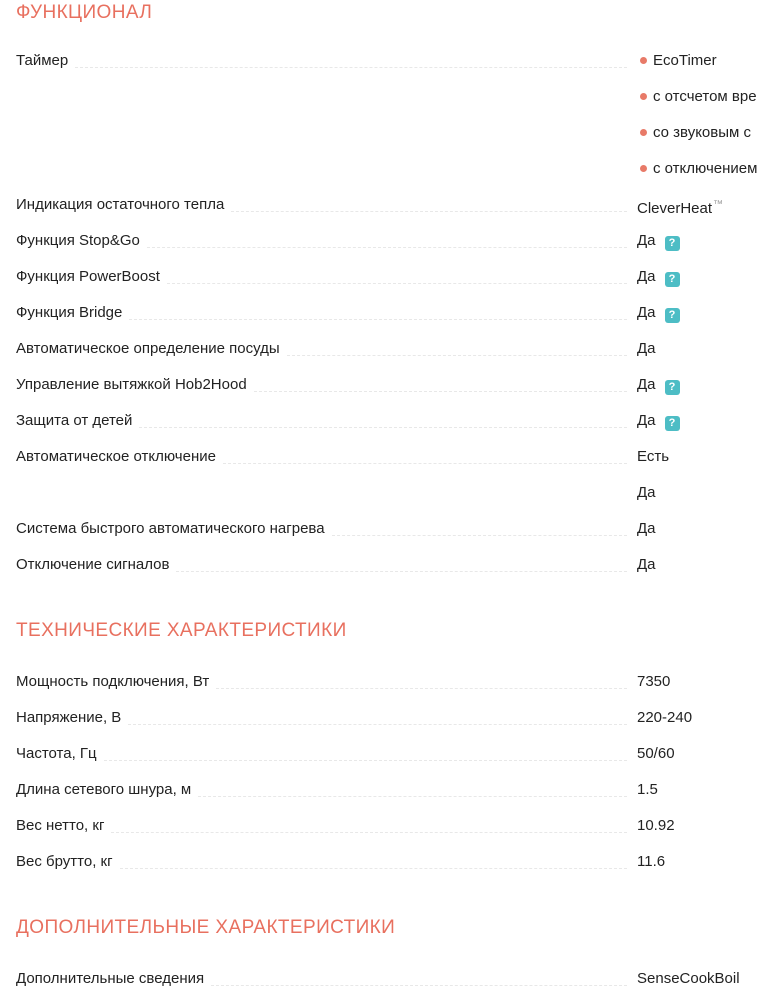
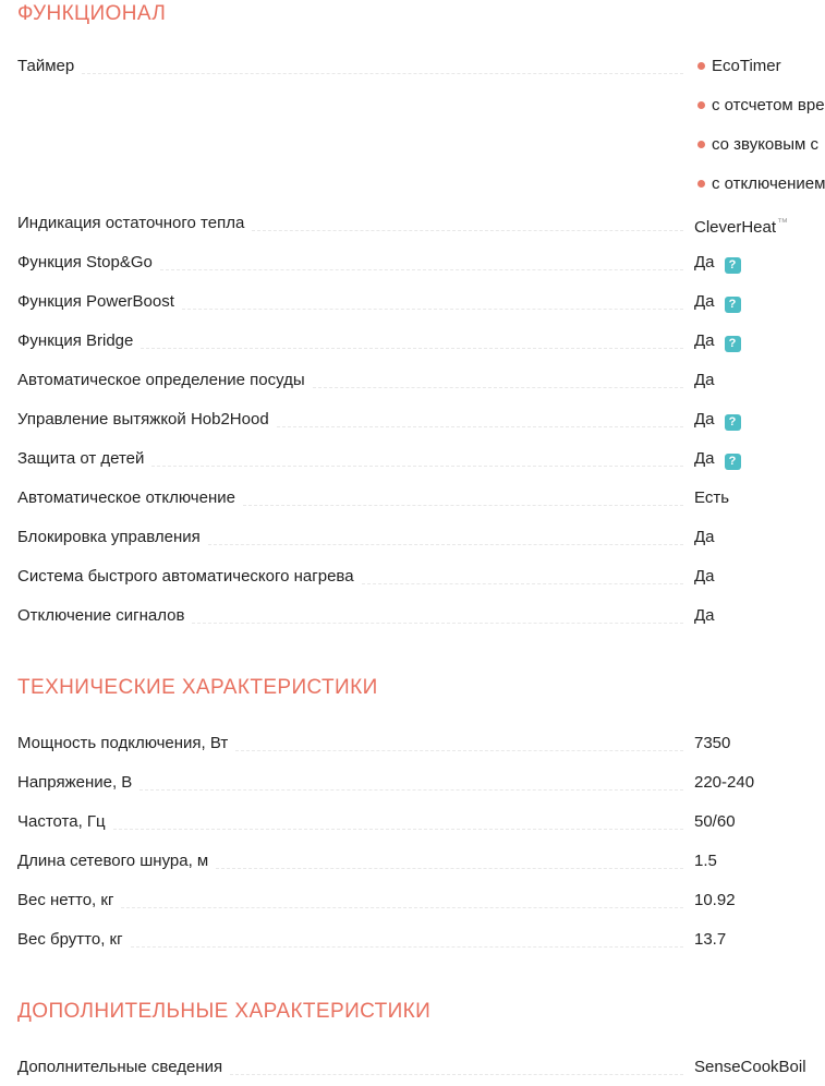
  ФУНКЦИОНАЛ
  Таймер
  EcoTimer
  с отсчетом вре
  со звуковым с
  с отключением
  Индикация остаточного тепла
  CleverHeat™
  Функция Stop&Go
  Да ?
  Функция PowerBoost
  Да ?
  Функция Bridge
  Да ?
  Автоматическое определение посуды
  Да
  Управление вытяжкой Hob2Hood
  Да ?
  Защита от детей
  Да ?
  Автоматическое отключение
  Есть
+ Блокировка управления
  Да
  Система быстрого автоматического нагрева
  Да
  Отключение сигналов
  Да
  ТЕХНИЧЕСКИЕ ХАРАКТЕРИСТИКИ
  Мощность подключения, Вт
  7350
  Напряжение, В
  220-240
  Частота, Гц
  50/60
  Длина сетевого шнура, м
  1.5
  Вес нетто, кг
  10.92
  Вес брутто, кг
- 11.6
+ 13.7
  ДОПОЛНИТЕЛЬНЫЕ ХАРАКТЕРИСТИКИ
  Дополнительные сведения
  SenseCookBoil
